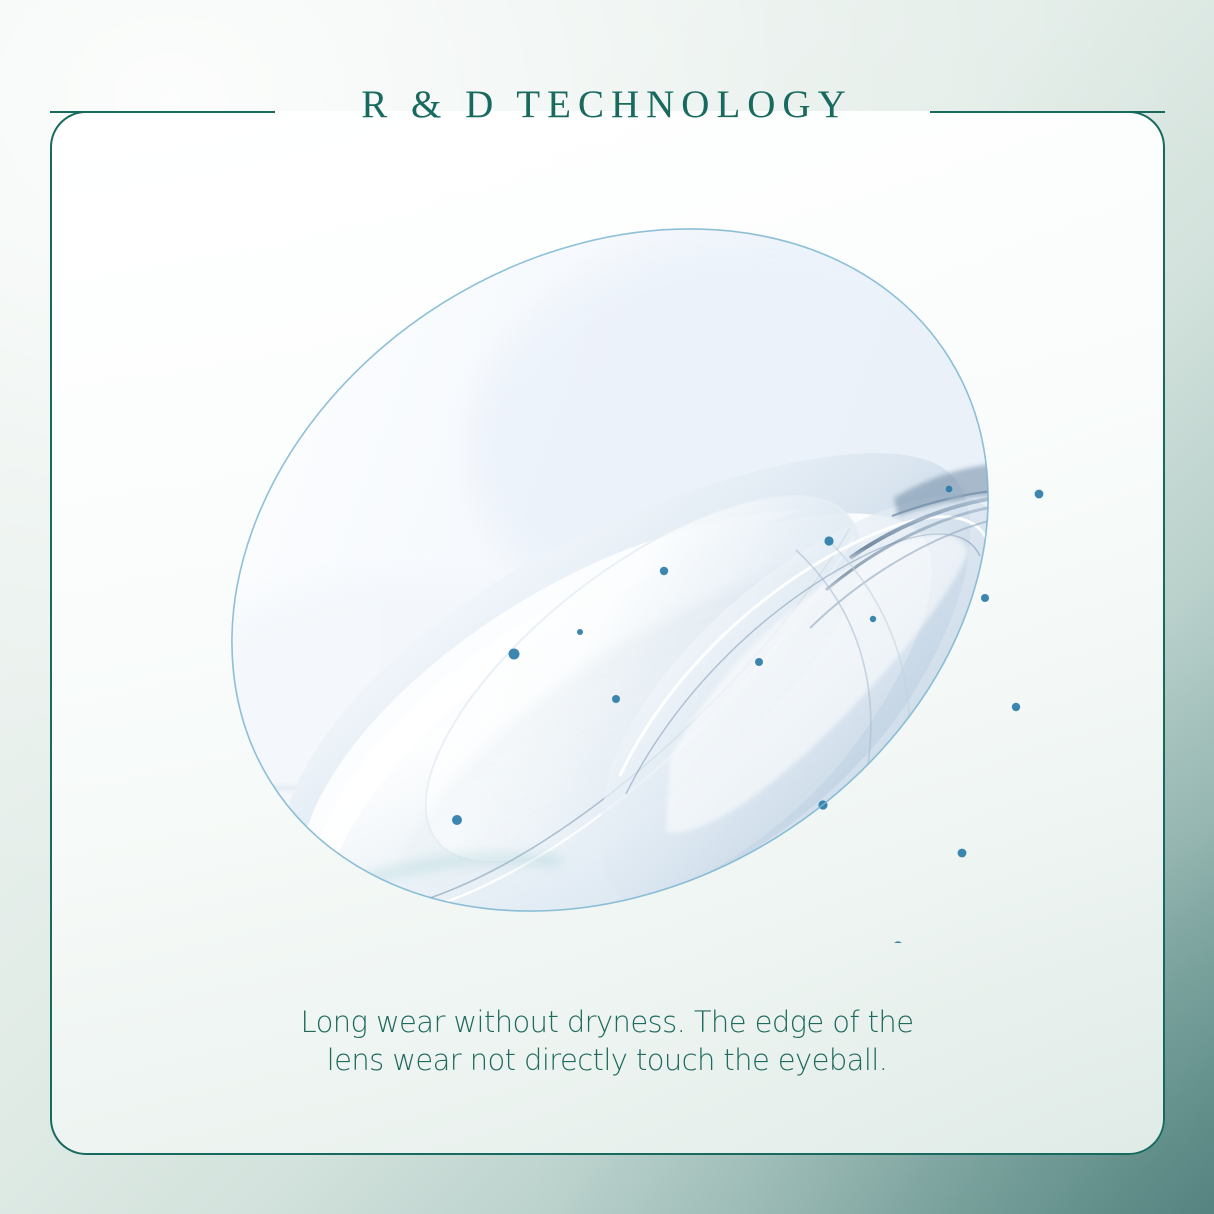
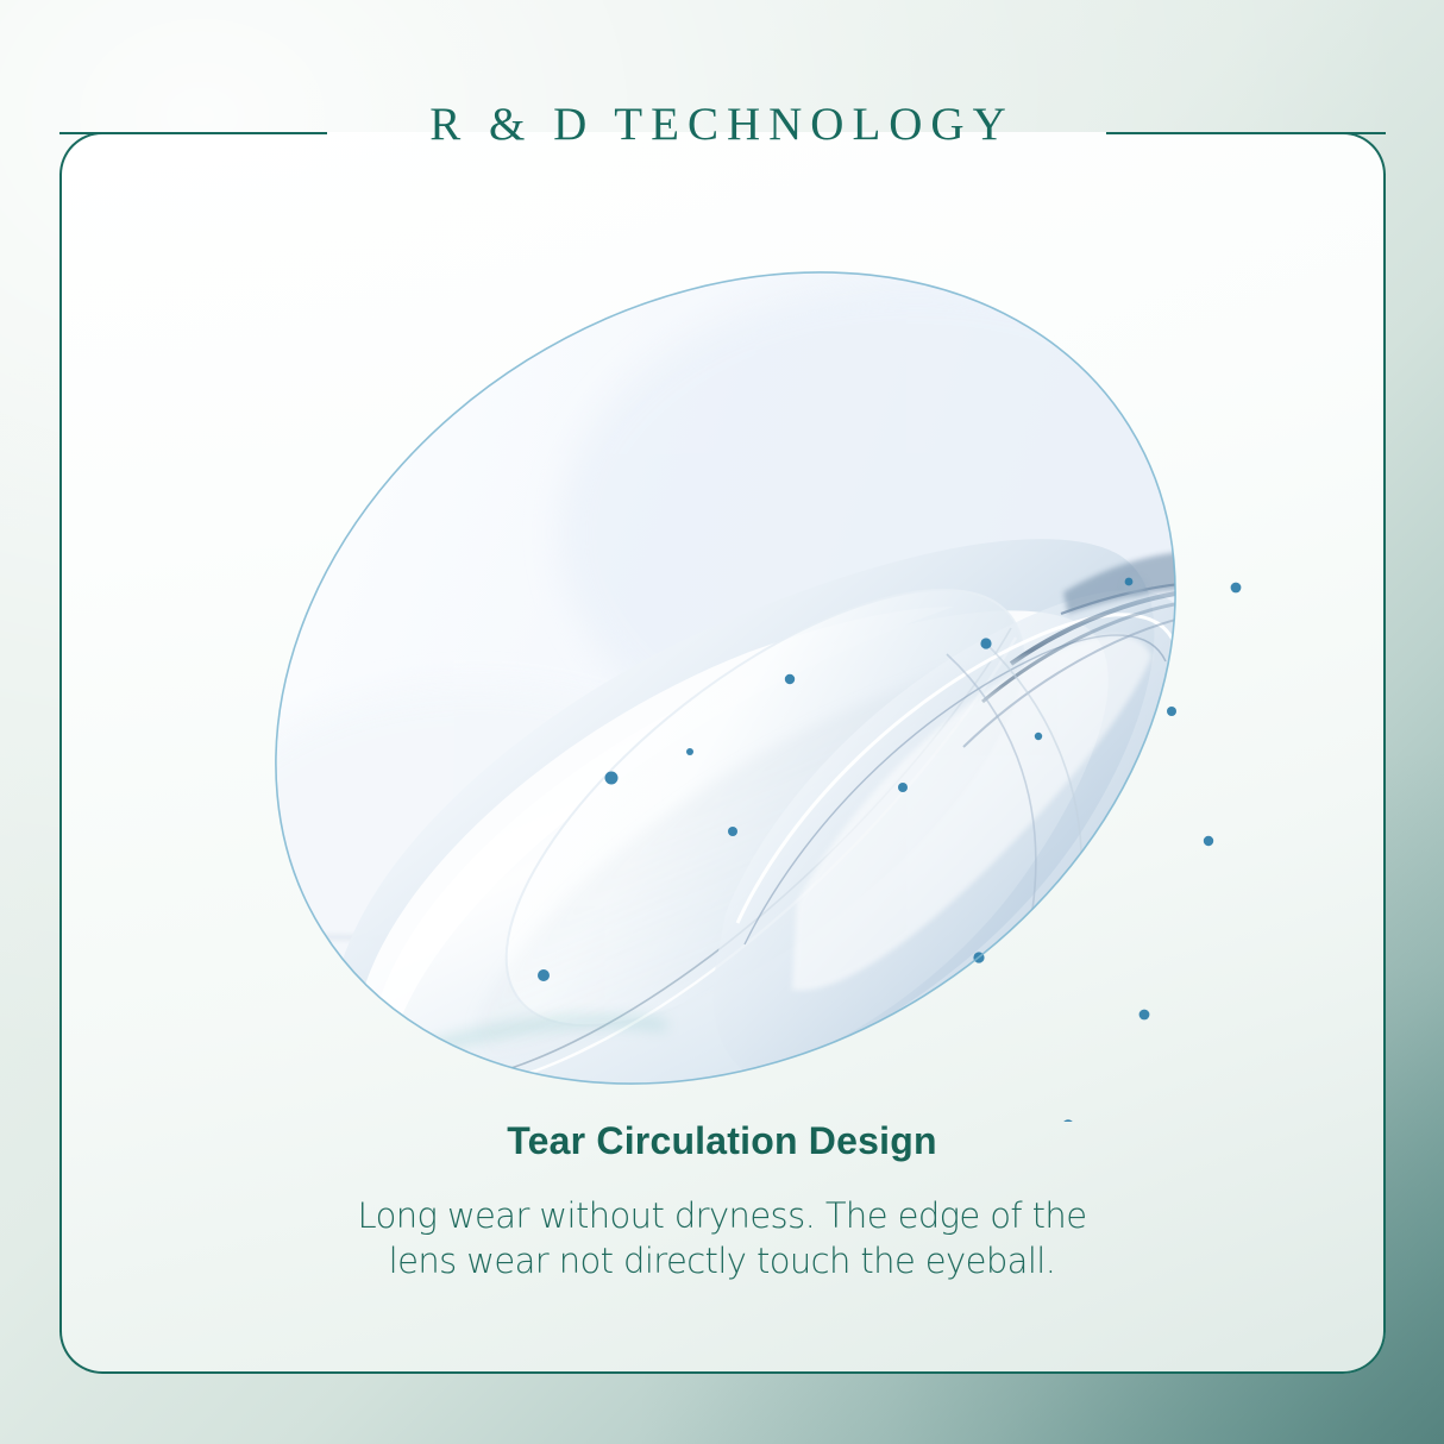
  R & D TECHNOLOGY
+ Tear Circulation Design
  Long wear without dryness. The edge of the lens wear not directly touch the eyeball.
